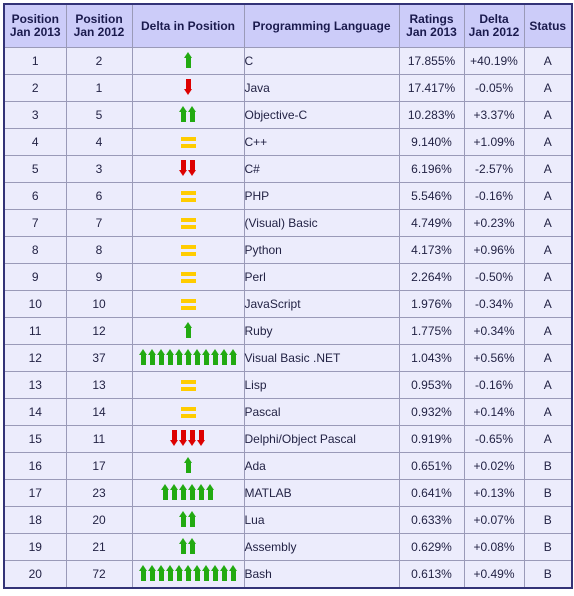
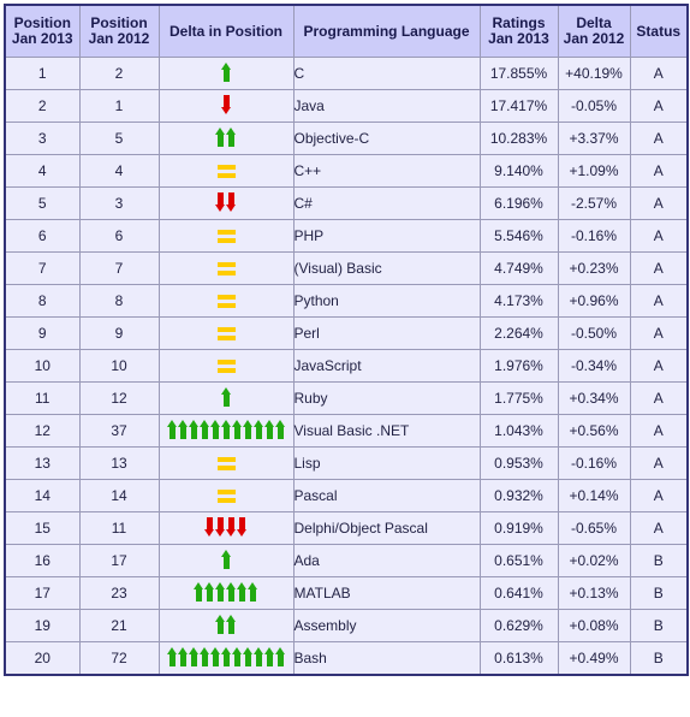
  PositionJan 2013	PositionJan 2012	Delta in Position	Programming Language	RatingsJan 2013	DeltaJan 2012	Status
  1	2		C	17.855%	+40.19%	A
  2	1		Java	17.417%	-0.05%	A
  3	5		Objective-C	10.283%	+3.37%	A
  4	4		C++	9.140%	+1.09%	A
  5	3		C#	6.196%	-2.57%	A
  6	6		PHP	5.546%	-0.16%	A
  7	7		(Visual) Basic	4.749%	+0.23%	A
  8	8		Python	4.173%	+0.96%	A
  9	9		Perl	2.264%	-0.50%	A
  10	10		JavaScript	1.976%	-0.34%	A
  11	12		Ruby	1.775%	+0.34%	A
  12	37		Visual Basic .NET	1.043%	+0.56%	A
  13	13		Lisp	0.953%	-0.16%	A
  14	14		Pascal	0.932%	+0.14%	A
  15	11		Delphi/Object Pascal	0.919%	-0.65%	A
  16	17		Ada	0.651%	+0.02%	B
  17	23		MATLAB	0.641%	+0.13%	B
- 18	20		Lua	0.633%	+0.07%	B
  19	21		Assembly	0.629%	+0.08%	B
  20	72		Bash	0.613%	+0.49%	B
